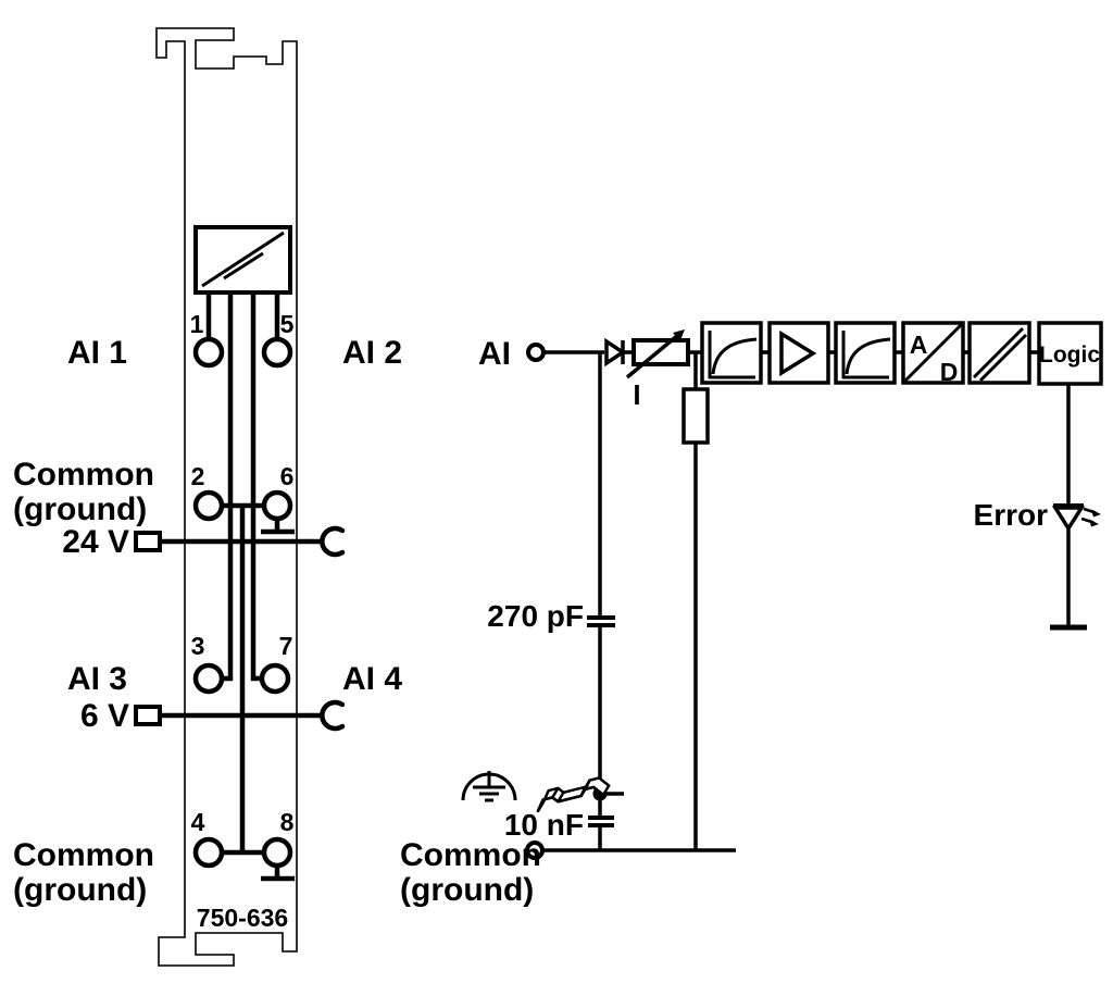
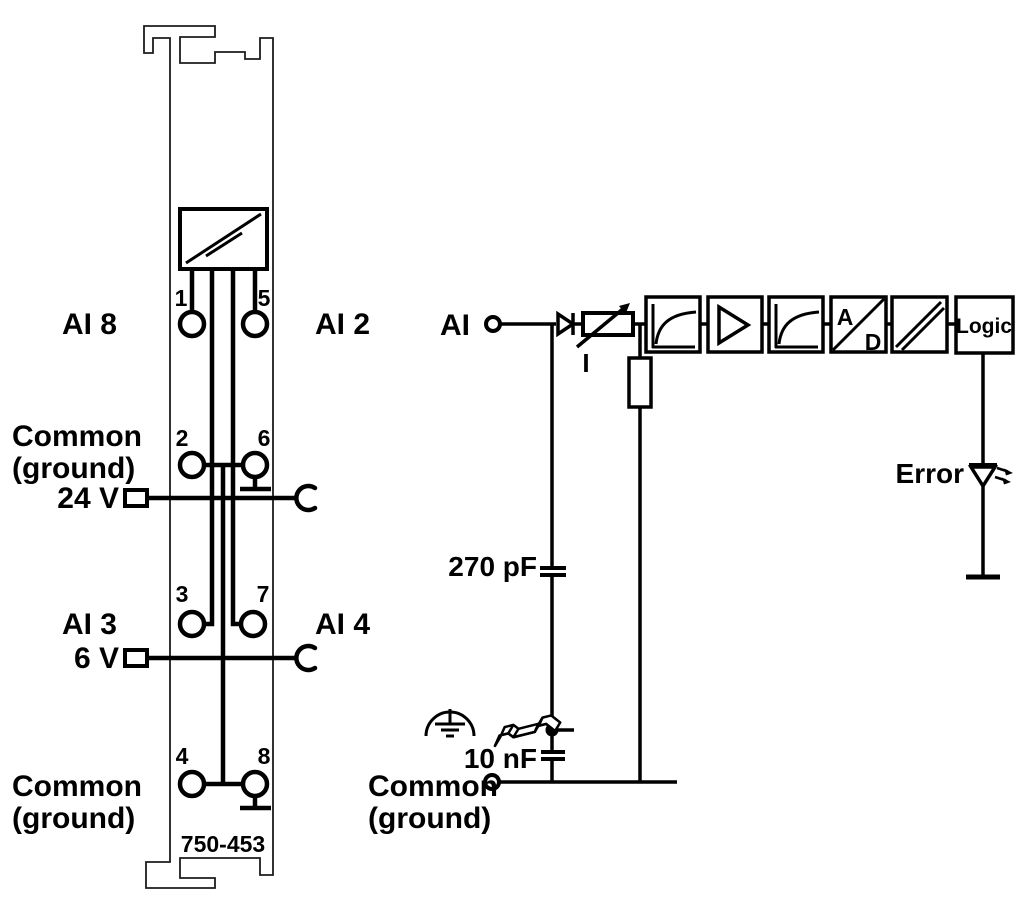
  1
  5
  2
  6
  3
  7
  4
  8
- AI 1
+ AI 8
  AI 2
  Common
  (ground)
  24 V
  AI 3
  AI 4
  6 V
  Common
  (ground)
- 750-636
+ 750-453
  AI
  I
  A
  D
  Logic
  Error
  270 pF
  10 nF
  Common
  (ground)
